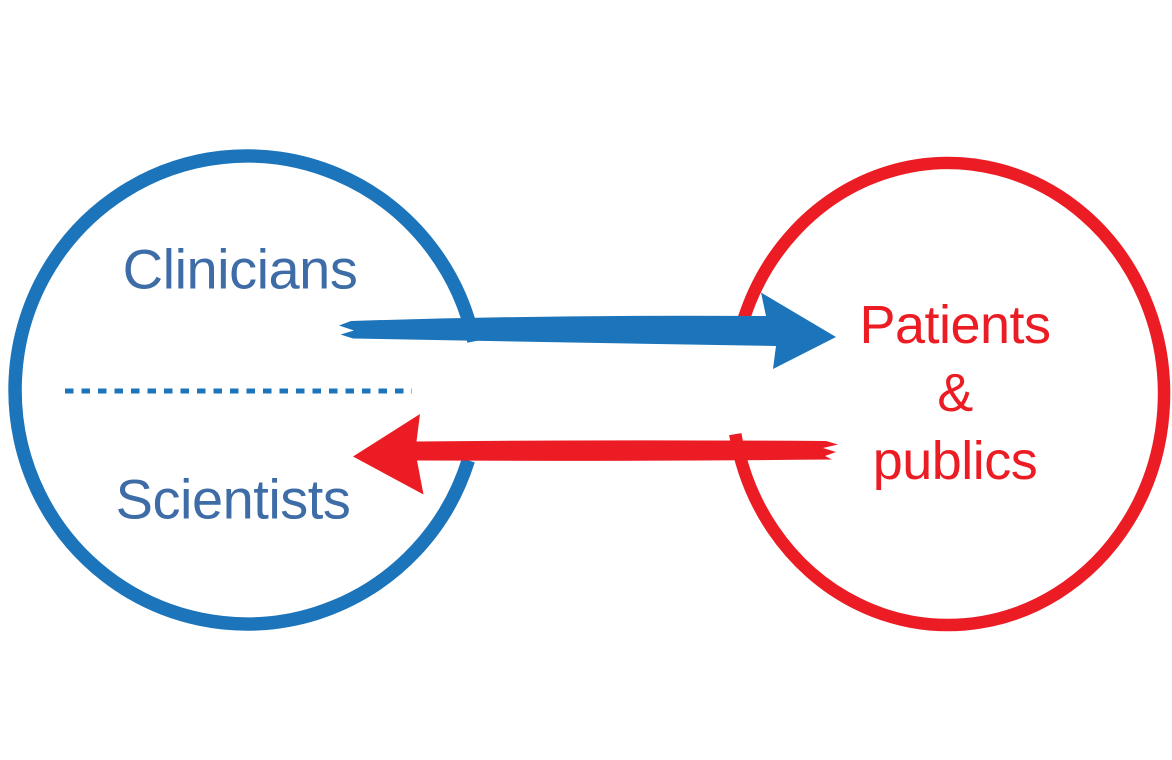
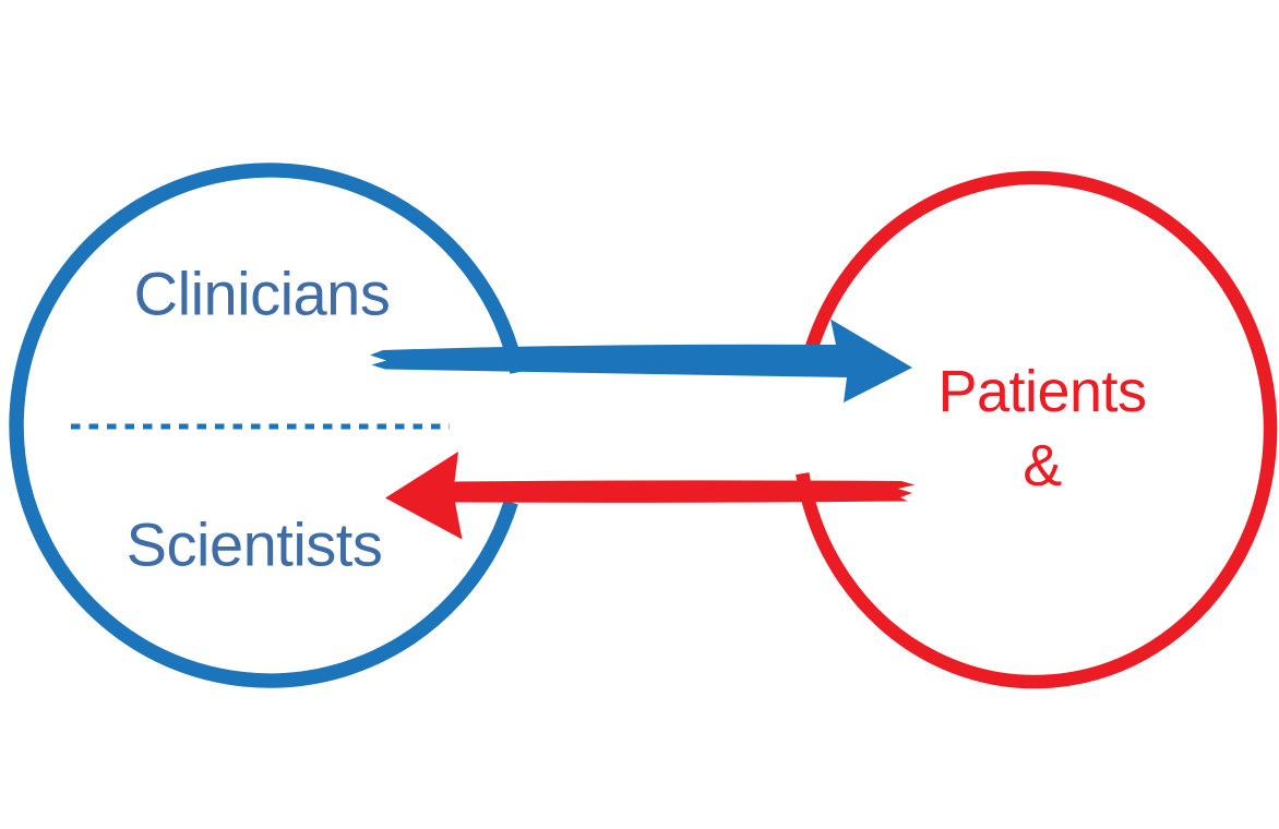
  Clinicians
  Scientists
  Patients
  &
- publics
